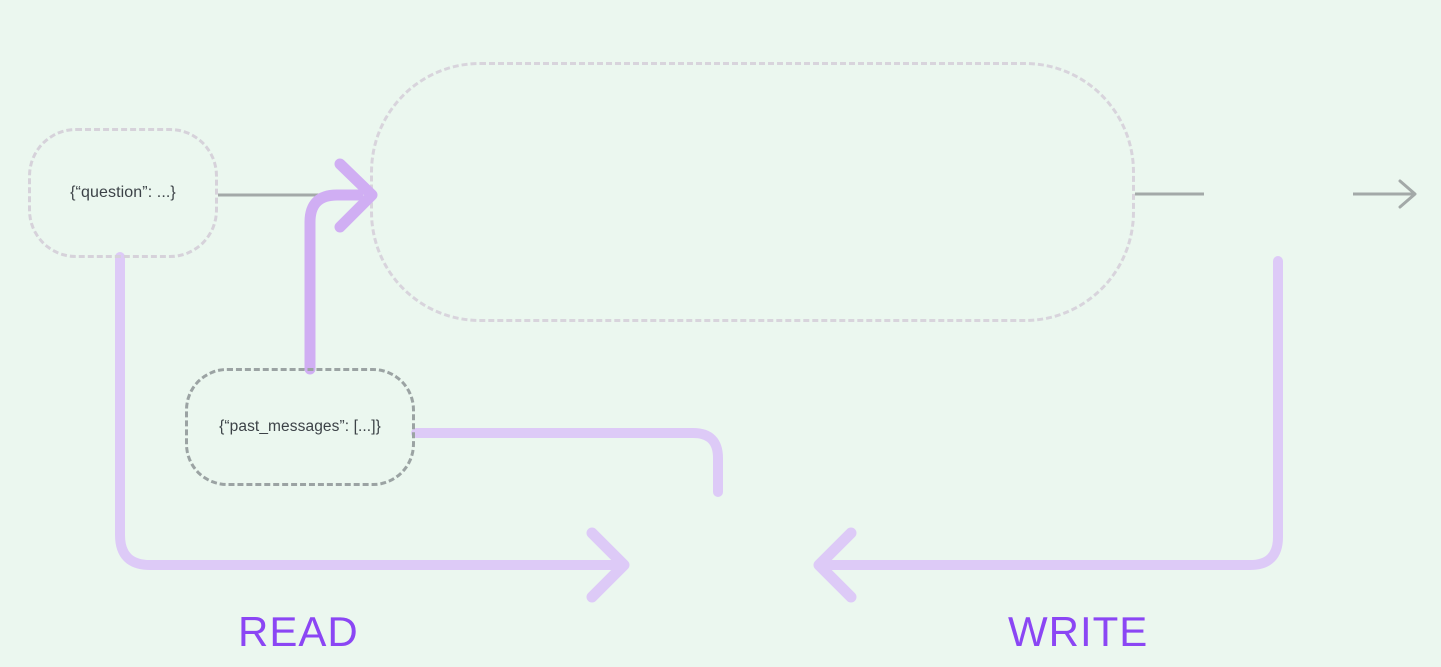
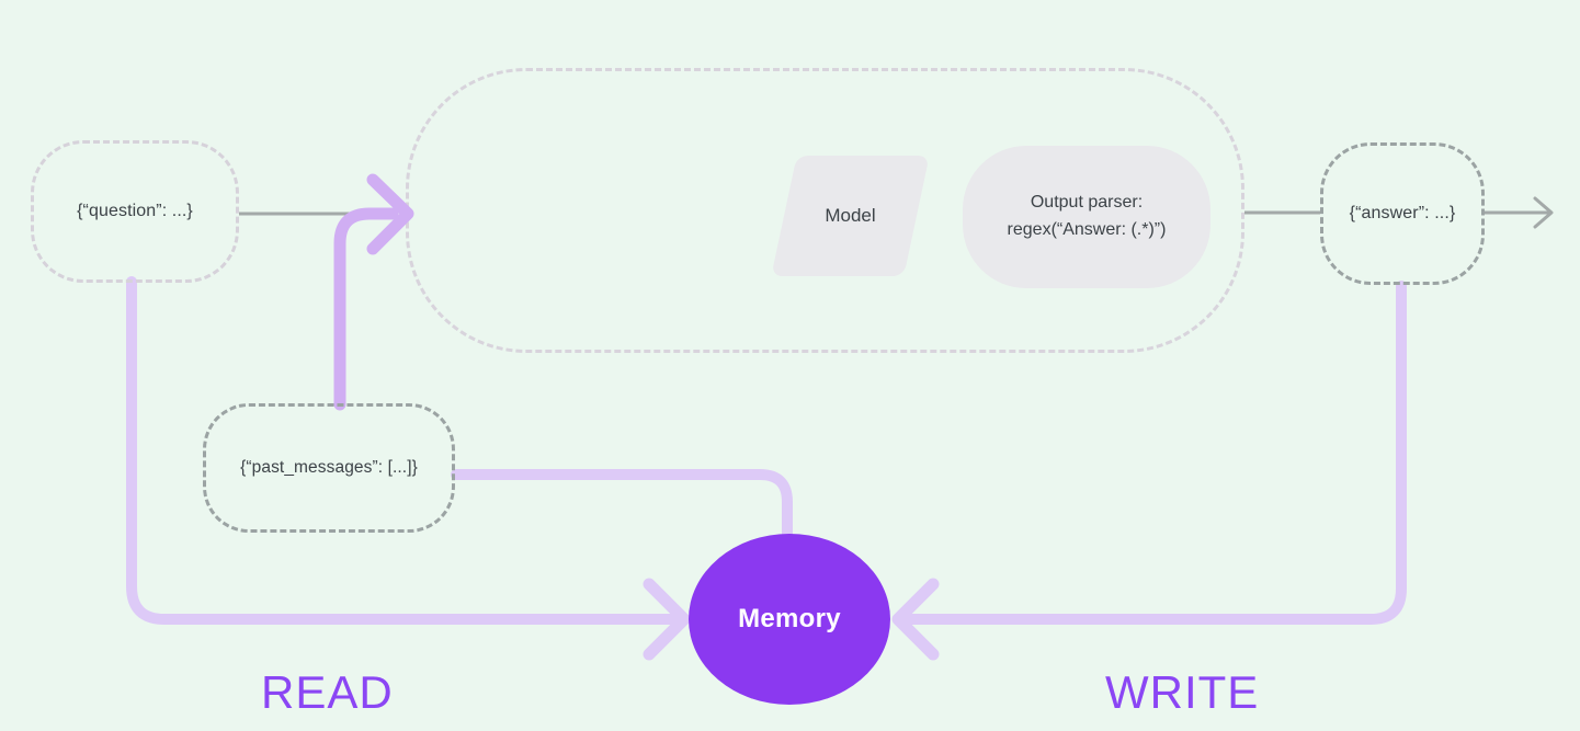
  {“question”: ...}
  {“past_messages”: [...]}
+ {“answer”: ...}
+ Model
+ Output parser:
+ regex(“Answer: (.*)”)
+ Memory
  READ
  WRITE
